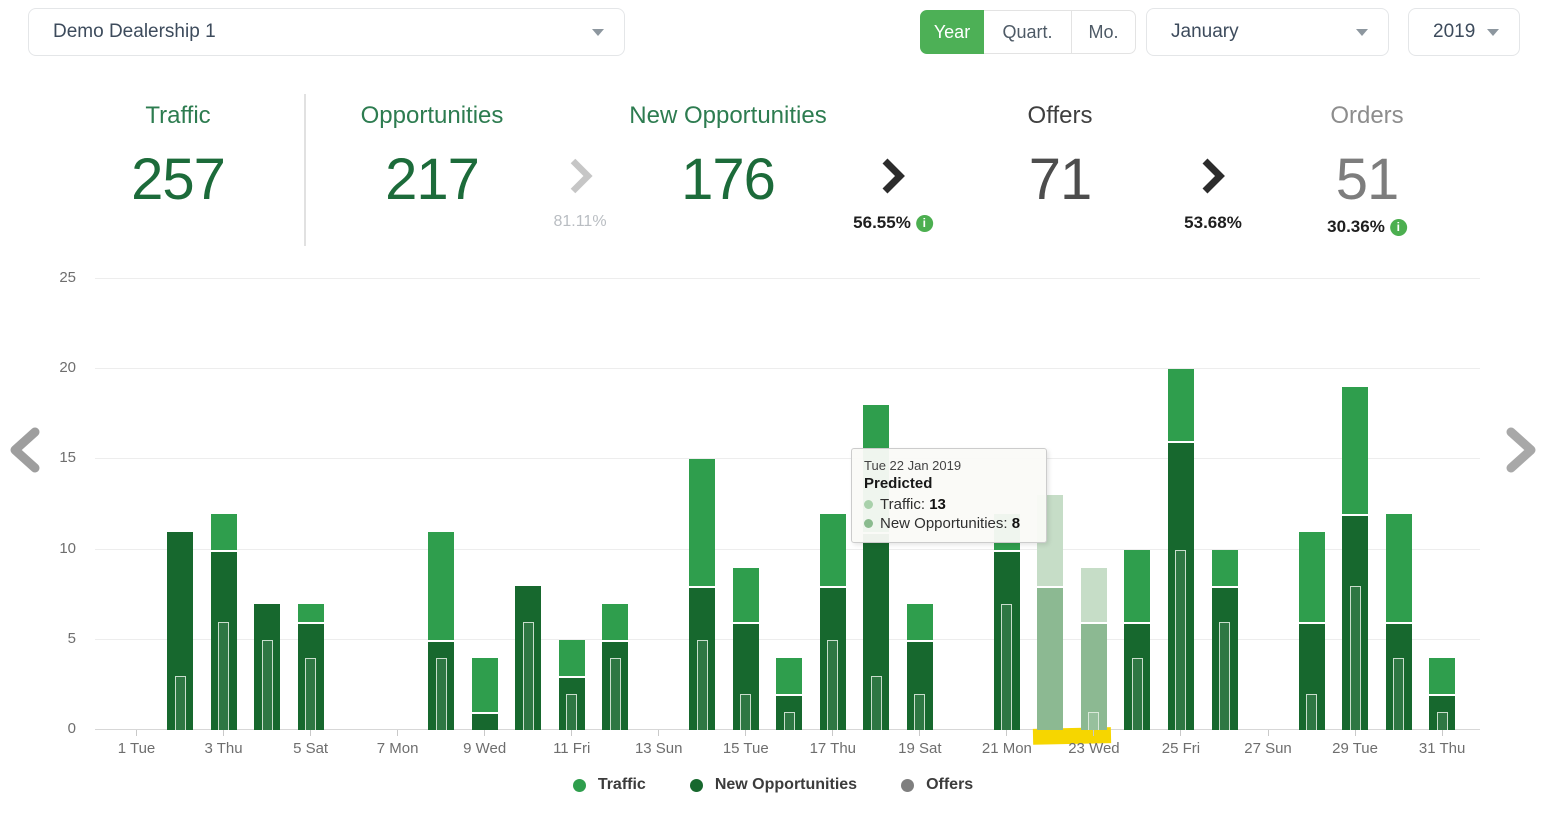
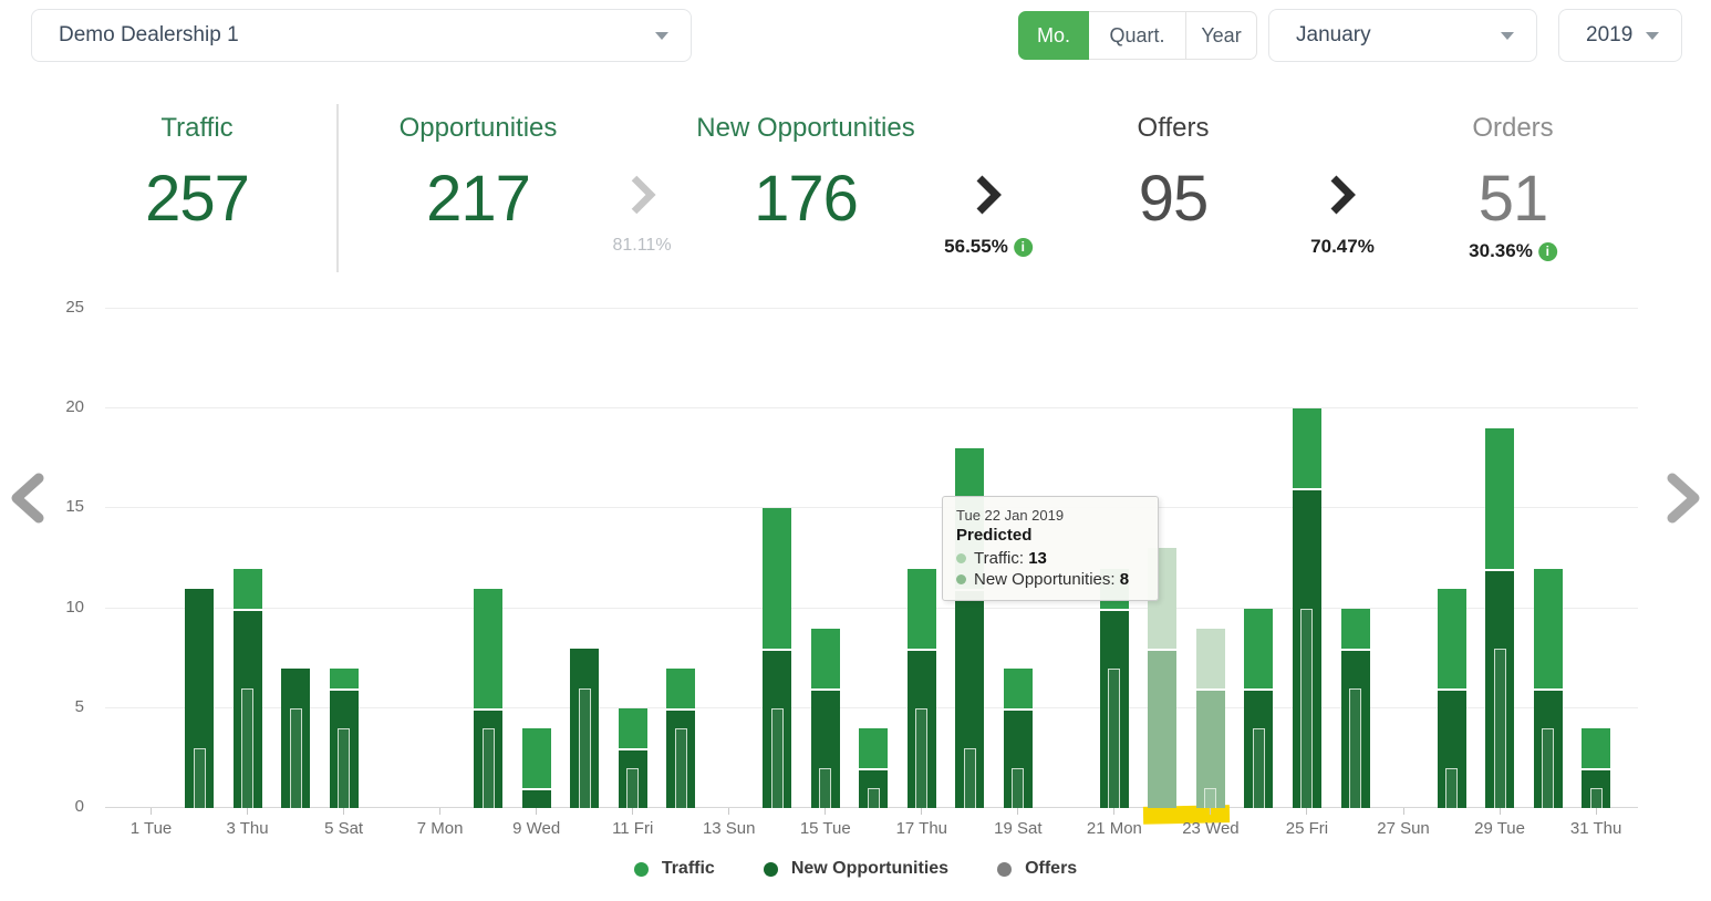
  Demo Dealership 1
- Year
+ Mo.
  Quart.
- Mo.
+ Year
  January
  2019
  Traffic
  257
  Opportunities
  217
  81.11%
  New Opportunities
  176
  56.55%
  i
  Offers
- 71
+ 95
- 53.68%
+ 70.47%
  Orders
  51
  30.36%
  i
  0
  5
  10
  15
  20
  25
  1 Tue
  3 Thu
  5 Sat
  7 Mon
  9 Wed
  11 Fri
  13 Sun
  15 Tue
  17 Thu
  19 Sat
  21 Mon
  23 Wed
  25 Fri
  27 Sun
  29 Tue
  31 Thu
  Tue 22 Jan 2019
  Predicted
  Traffic: 13
  New Opportunities: 8
  Traffic
  New Opportunities
  Offers
